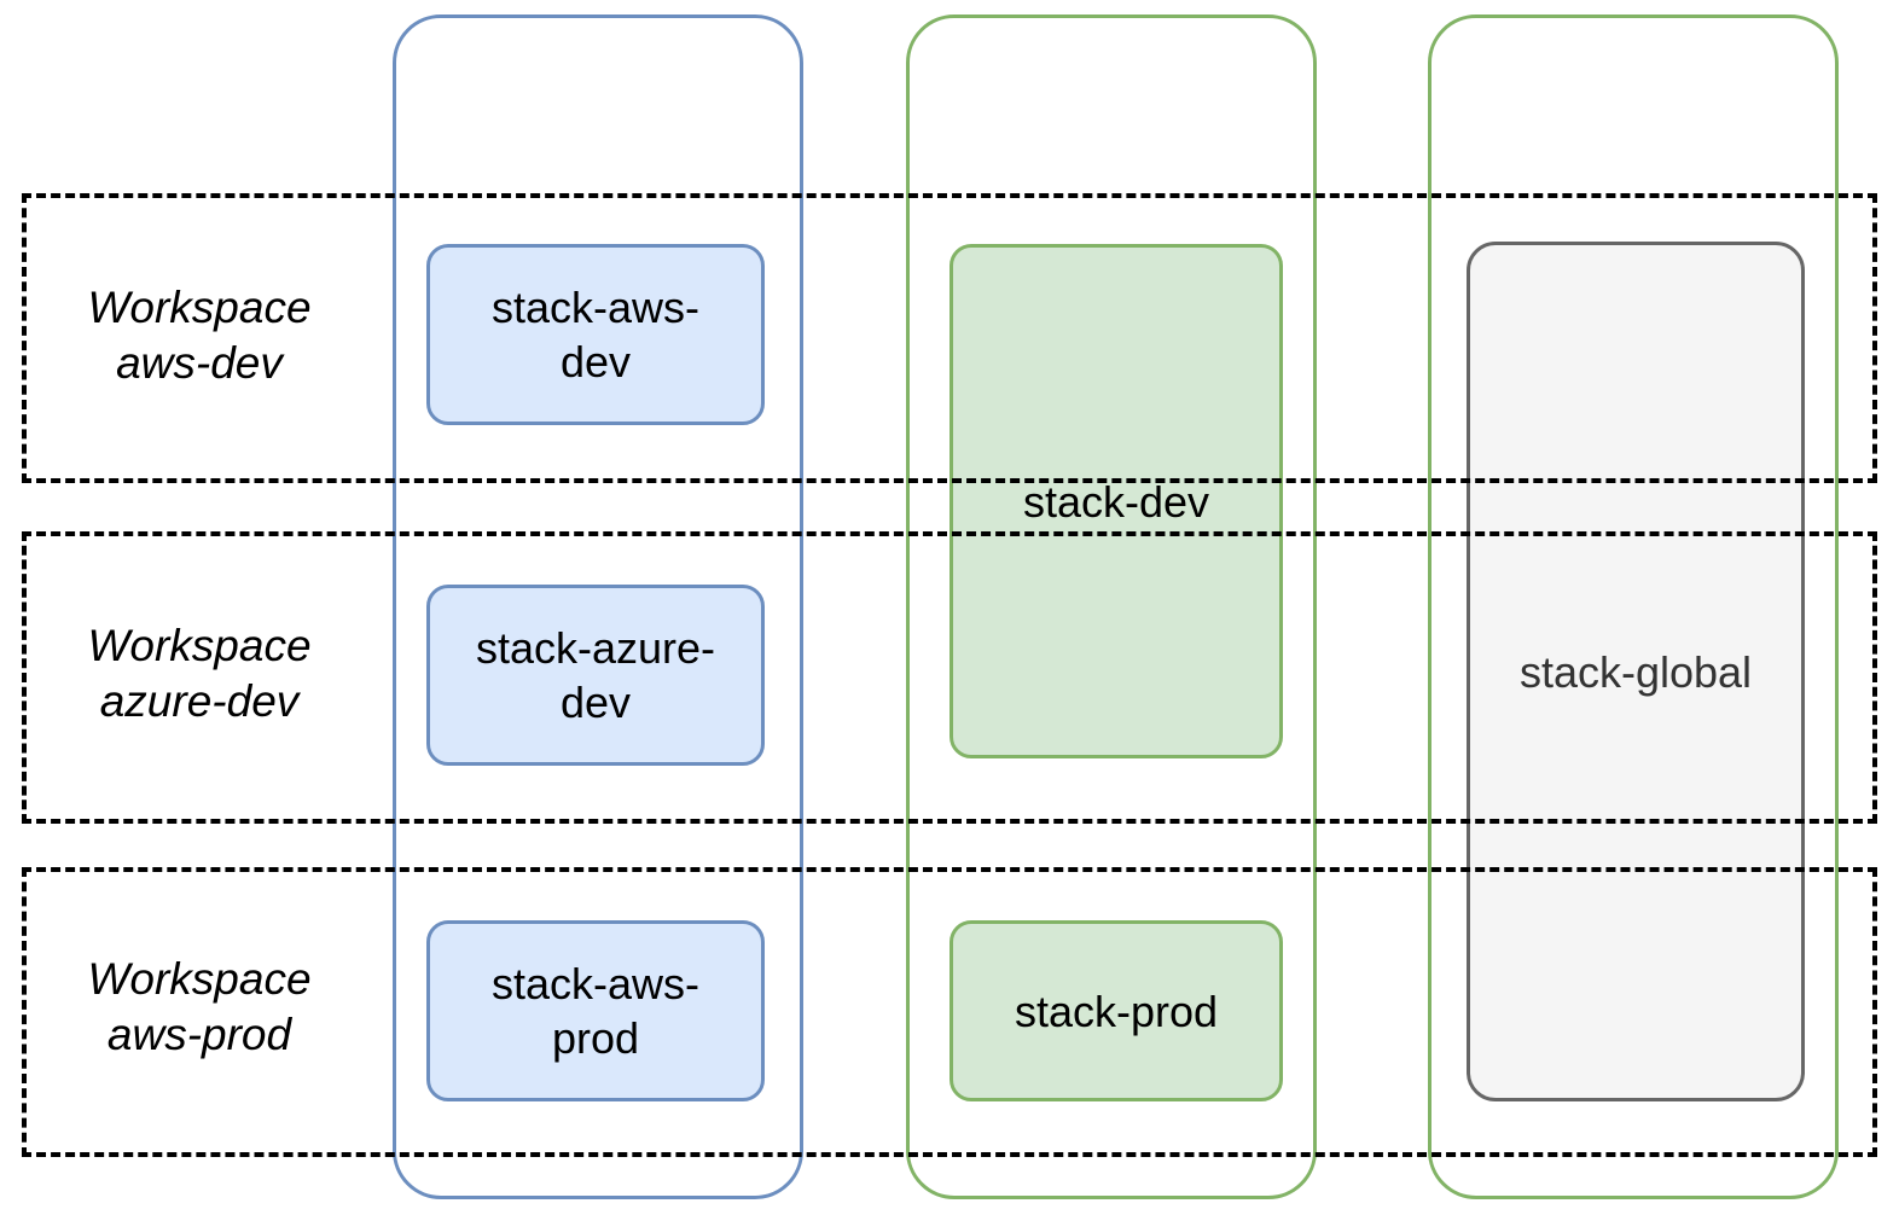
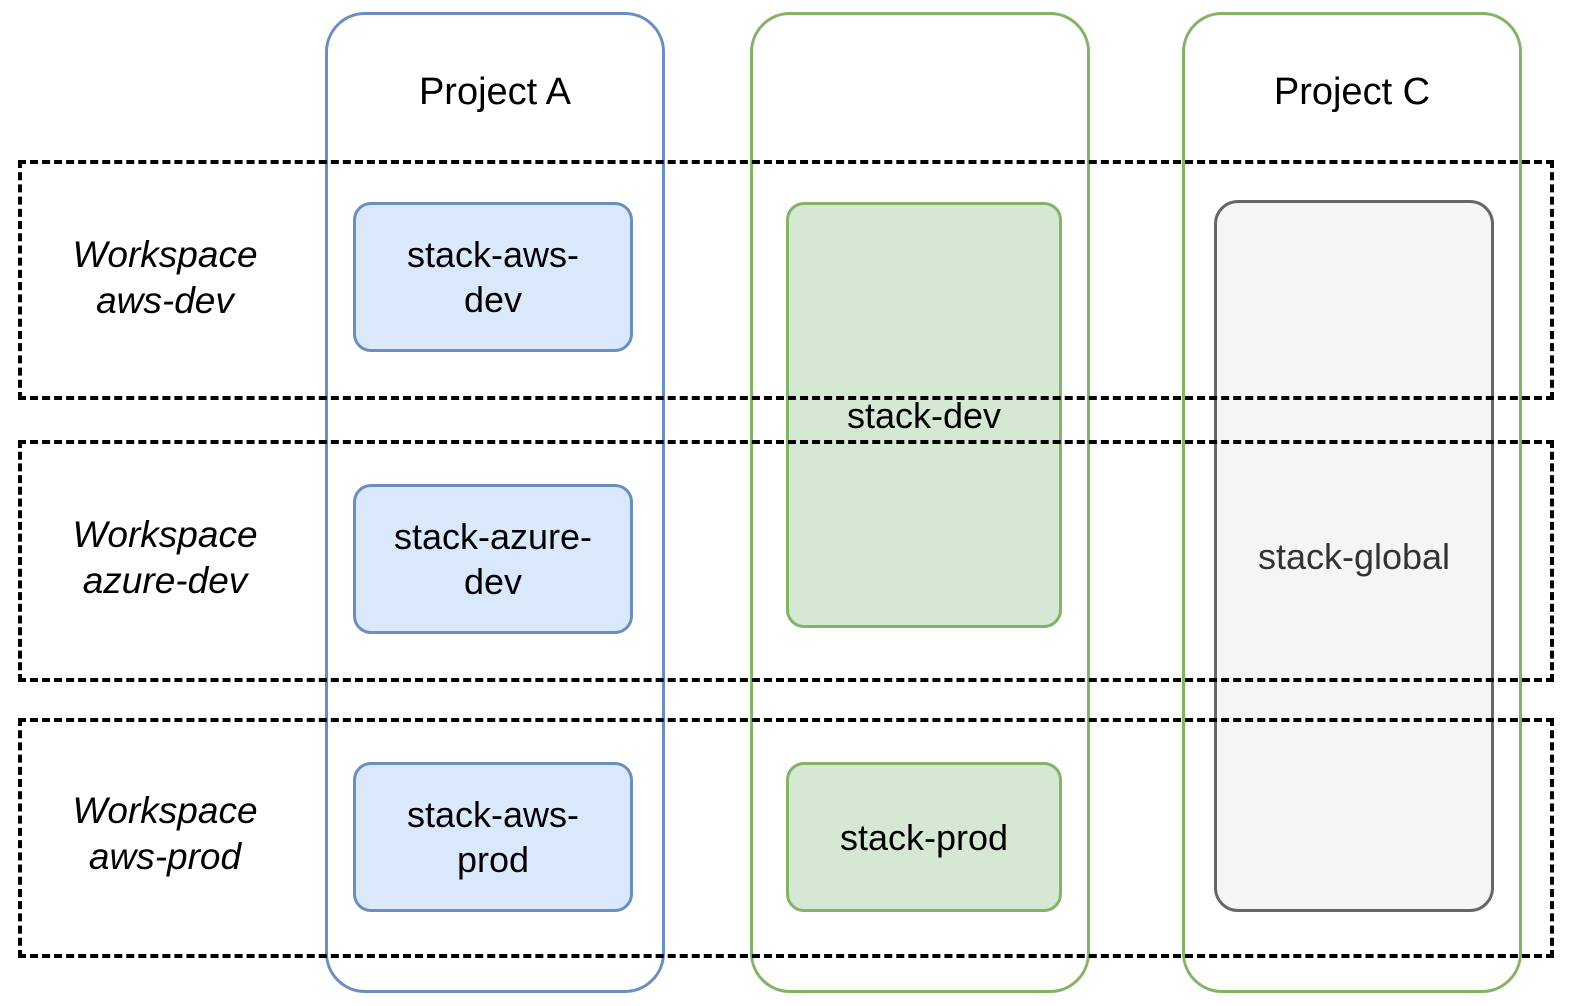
+ Project A
+ Project C
  Workspace
  aws-dev
  Workspace
  azure-dev
  Workspace
  aws-prod
  stack-aws-
  dev
  stack-azure-
  dev
  stack-aws-
  prod
  stack-dev
  stack-prod
  stack-global
